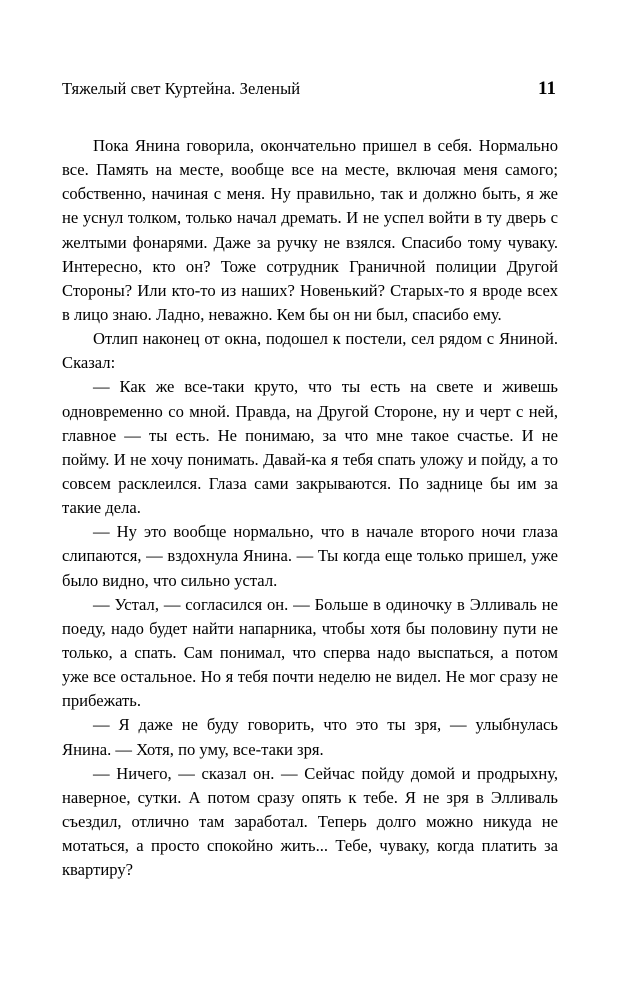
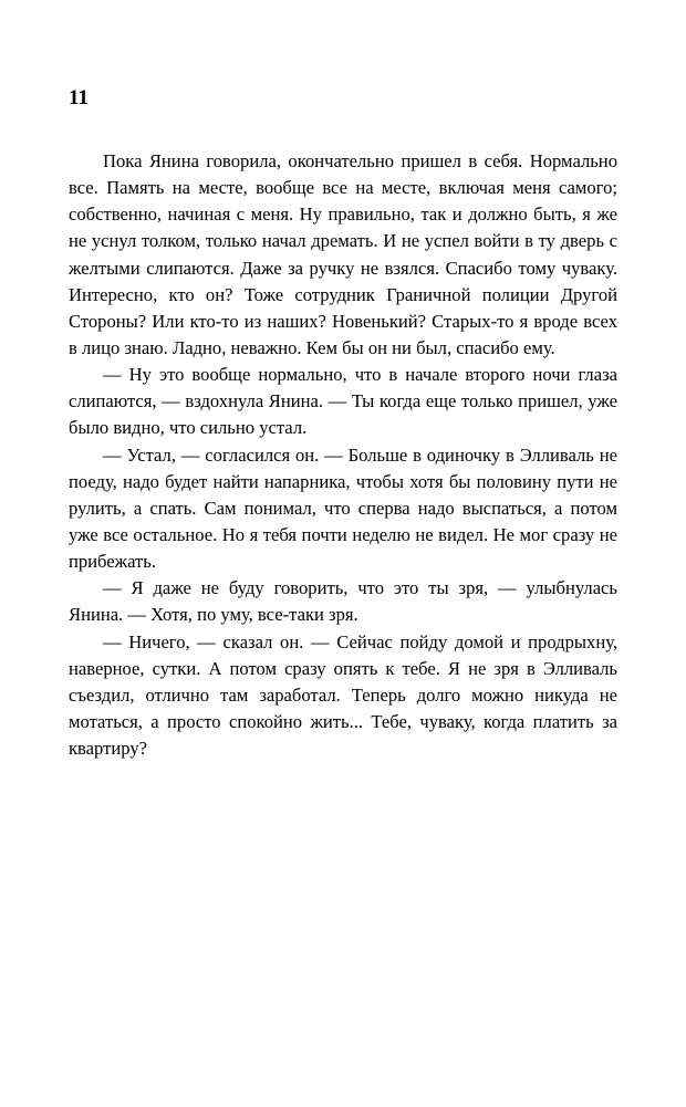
- Тяжелый свет Куртейна. Зеленый
  11
- Пока Янина говорила, окончательно пришел в себя. Нормально все. Память на месте, вообще все на месте, включая меня самого; собственно, начиная с меня. Ну правильно, так и должно быть, я же не уснул толком, только начал дремать. И не успел войти в ту дверь с желтыми фонарями. Даже за ручку не взялся. Спасибо тому чуваку. Интересно, кто он? Тоже сотрудник Граничной полиции Другой Стороны? Или кто-то из наших? Новенький? Старых-то я вроде всех в лицо знаю. Ладно, неважно. Кем бы он ни был, спасибо ему.
+ Пока Янина говорила, окончательно пришел в себя. Нормально все. Память на месте, вообще все на месте, включая меня самого; собственно, начиная с меня. Ну правильно, так и должно быть, я же не уснул толком, только начал дремать. И не успел войти в ту дверь с желтыми слипаются. Даже за ручку не взялся. Спасибо тому чуваку. Интересно, кто он? Тоже сотрудник Граничной полиции Другой Стороны? Или кто-то из наших? Новенький? Старых-то я вроде всех в лицо знаю. Ладно, неважно. Кем бы он ни был, спасибо ему.
- Отлип наконец от окна, подошел к постели, сел рядом с Яниной. Сказал:
- — Как же все-таки круто, что ты есть на свете и живешь одновременно со мной. Правда, на Другой Стороне, ну и черт с ней, главное — ты есть. Не понимаю, за что мне такое счастье. И не пойму. И не хочу понимать. Давай-ка я тебя спать уложу и пойду, а то совсем расклеился. Глаза сами закрываются. По заднице бы им за такие дела.
  — Ну это вообще нормально, что в начале второго ночи глаза слипаются, — вздохнула Янина. — Ты когда еще только пришел, уже было видно, что сильно устал.
- — Устал, — согласился он. — Больше в одиночку в Элливаль не поеду, надо будет найти напарника, чтобы хотя бы половину пути не только, а спать. Сам понимал, что сперва надо выспаться, а потом уже все остальное. Но я тебя почти неделю не видел. Не мог сразу не прибежать.
+ — Устал, — согласился он. — Больше в одиночку в Элливаль не поеду, надо будет найти напарника, чтобы хотя бы половину пути не рулить, а спать. Сам понимал, что сперва надо выспаться, а потом уже все остальное. Но я тебя почти неделю не видел. Не мог сразу не прибежать.
  — Я даже не буду говорить, что это ты зря, — улыбнулась Янина. — Хотя, по уму, все-таки зря.
  — Ничего, — сказал он. — Сейчас пойду домой и продрыхну, наверное, сутки. А потом сразу опять к тебе. Я не зря в Элливаль съездил, отлично там заработал. Теперь долго можно никуда не мотаться, а просто спокойно жить... Тебе, чуваку, когда платить за квартиру?
